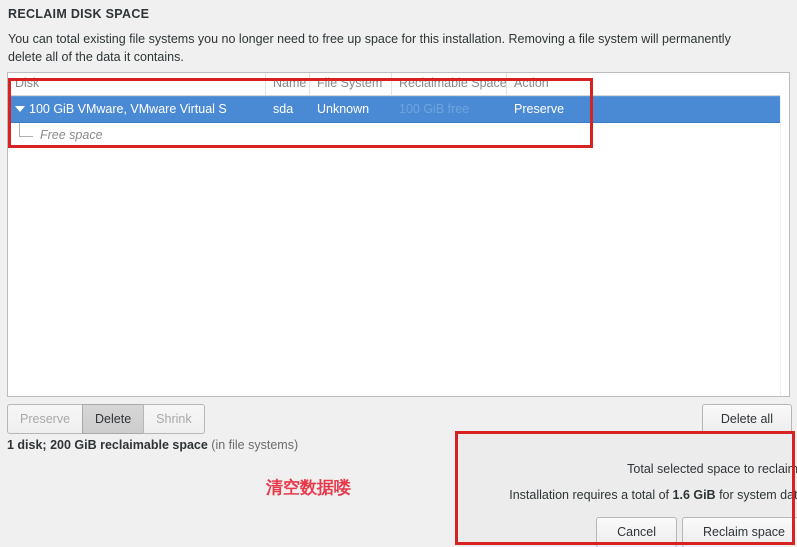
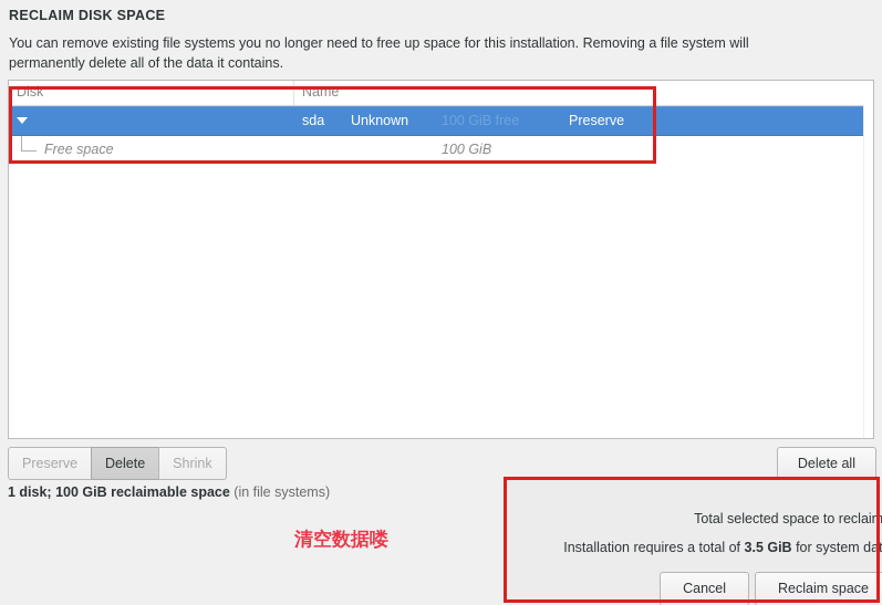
  RECLAIM DISK SPACE
- You can total existing file systems you no longer need to free up space for this installation. Removing a file system will permanently delete all of the data it contains.
+ You can remove existing file systems you no longer need to free up space for this installation. Removing a file system will permanently delete all of the data it contains.
  Disk
  Name
- File System
- Reclaimable Space
- Action
- 100 GiB VMware, VMware Virtual S
  sda
  Unknown
  100 GiB free
  Preserve
  Free space
+ 100 GiB
  Preserve
  Delete
  Shrink
  Delete all
- 1 disk; 200 GiB reclaimable space (in file systems)
+ 1 disk; 100 GiB reclaimable space (in file systems)
  Total selected space to reclaim
- Installation requires a total of 1.6 GiB for system dat
+ Installation requires a total of 3.5 GiB for system dat
  Cancel
  Reclaim space
  清空数据喽
